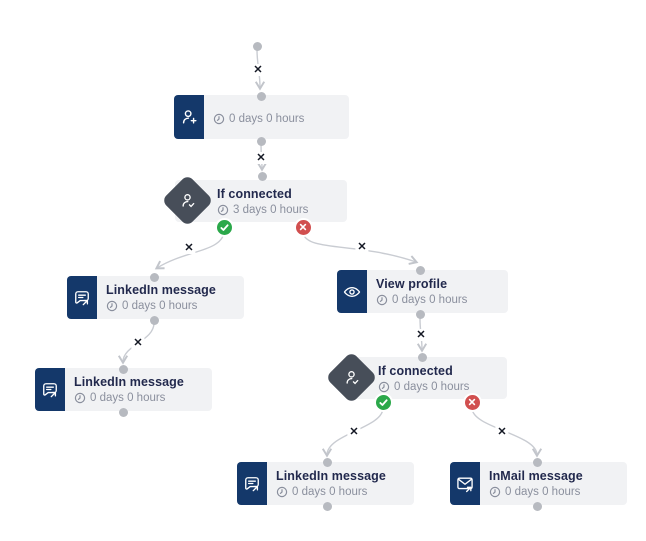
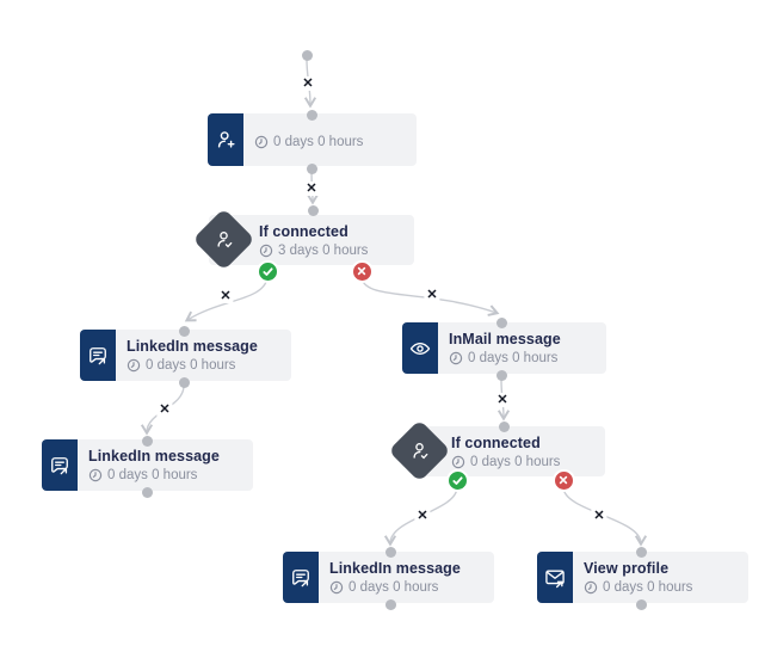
  0 days 0 hours
  If connected
  3 days 0 hours
  LinkedIn message
  0 days 0 hours
  LinkedIn message
  0 days 0 hours
- View profile
+ InMail message
  0 days 0 hours
  If connected
  0 days 0 hours
  LinkedIn message
  0 days 0 hours
- InMail message
+ View profile
  0 days 0 hours
  ✕
  ✕
  ✕
  ✕
  ✕
  ✕
  ✕
  ✕
